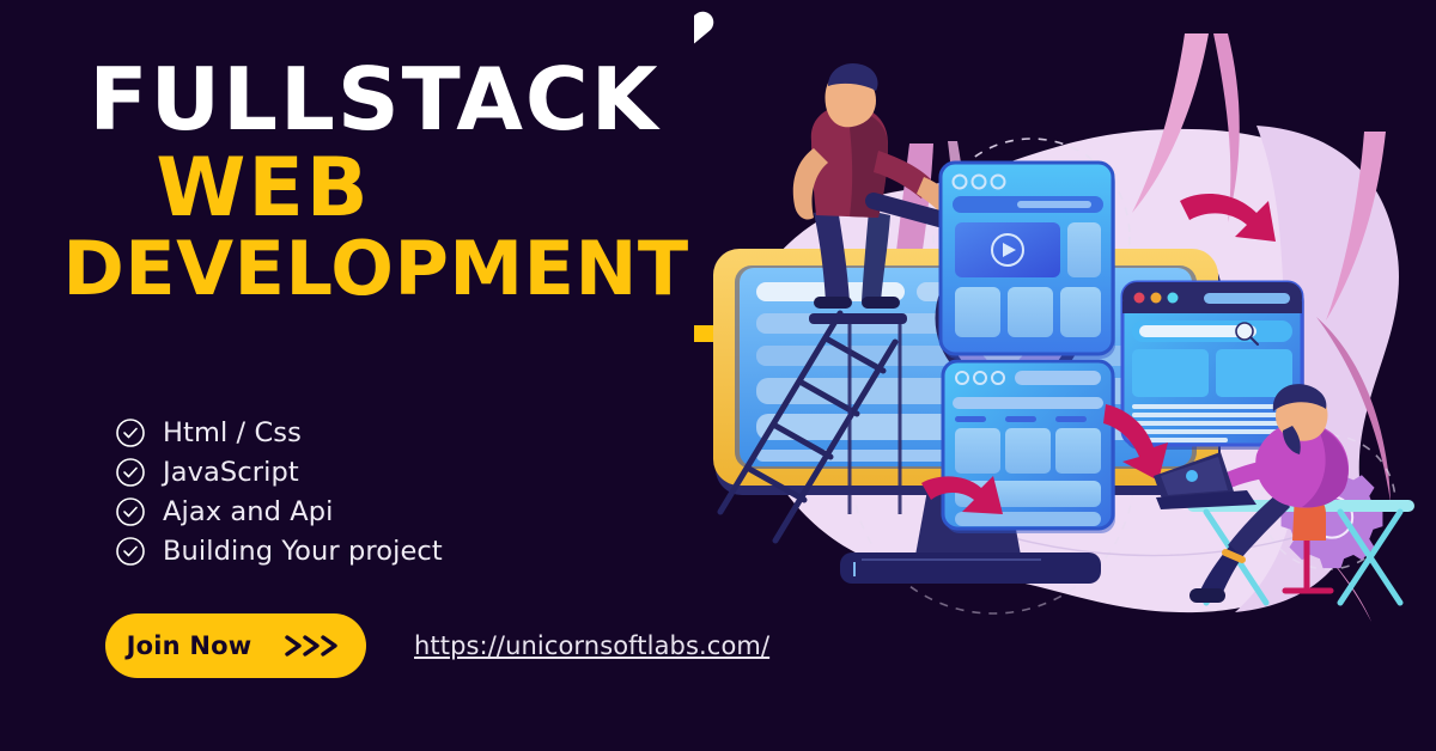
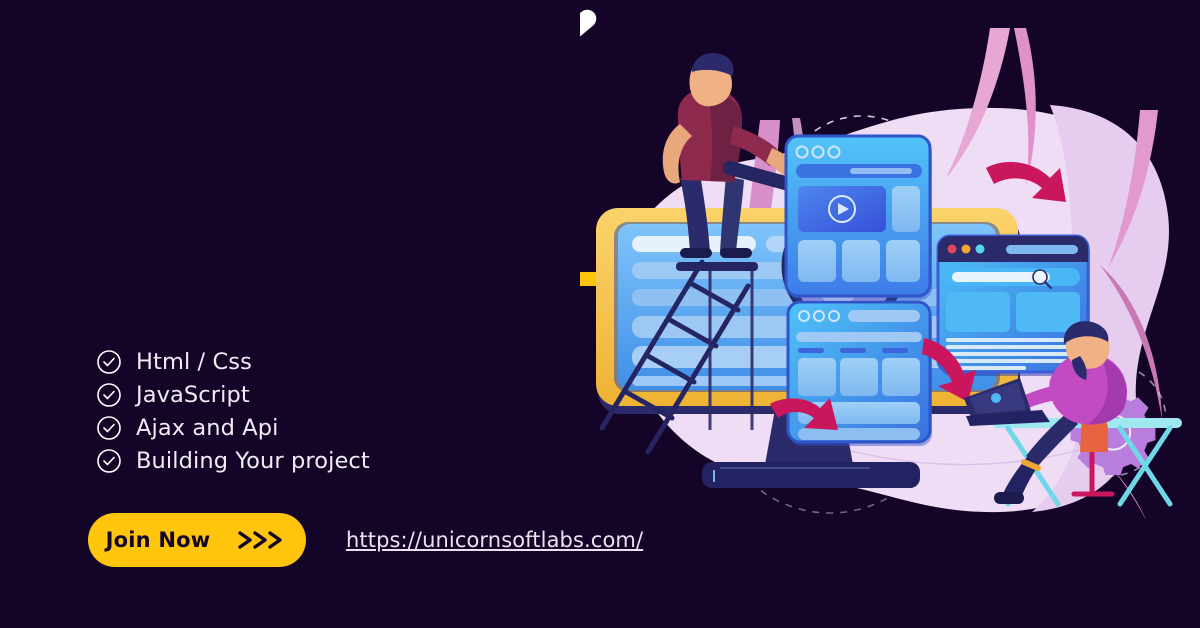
- FULLSTACK
- WEB
- DEVELOPMENT
  Html / Css
  JavaScript
  Ajax and Api
  Building Your project
  Join Now
  https://unicornsoftlabs.com/
